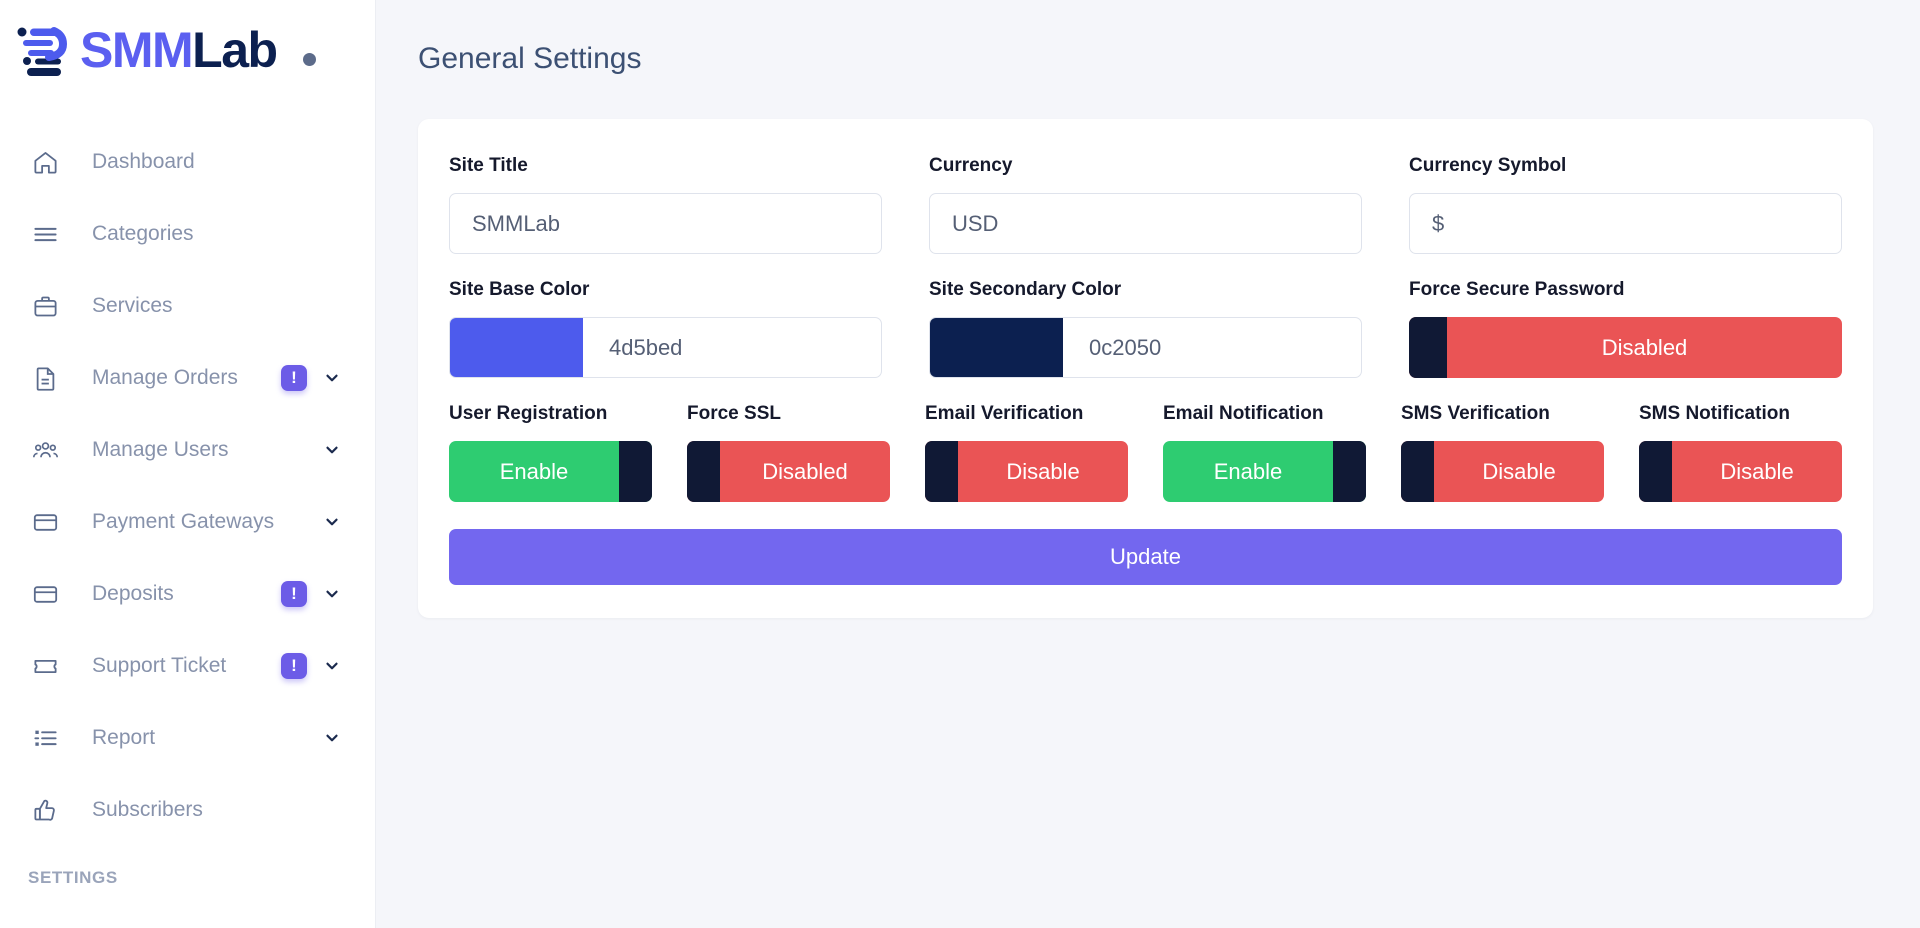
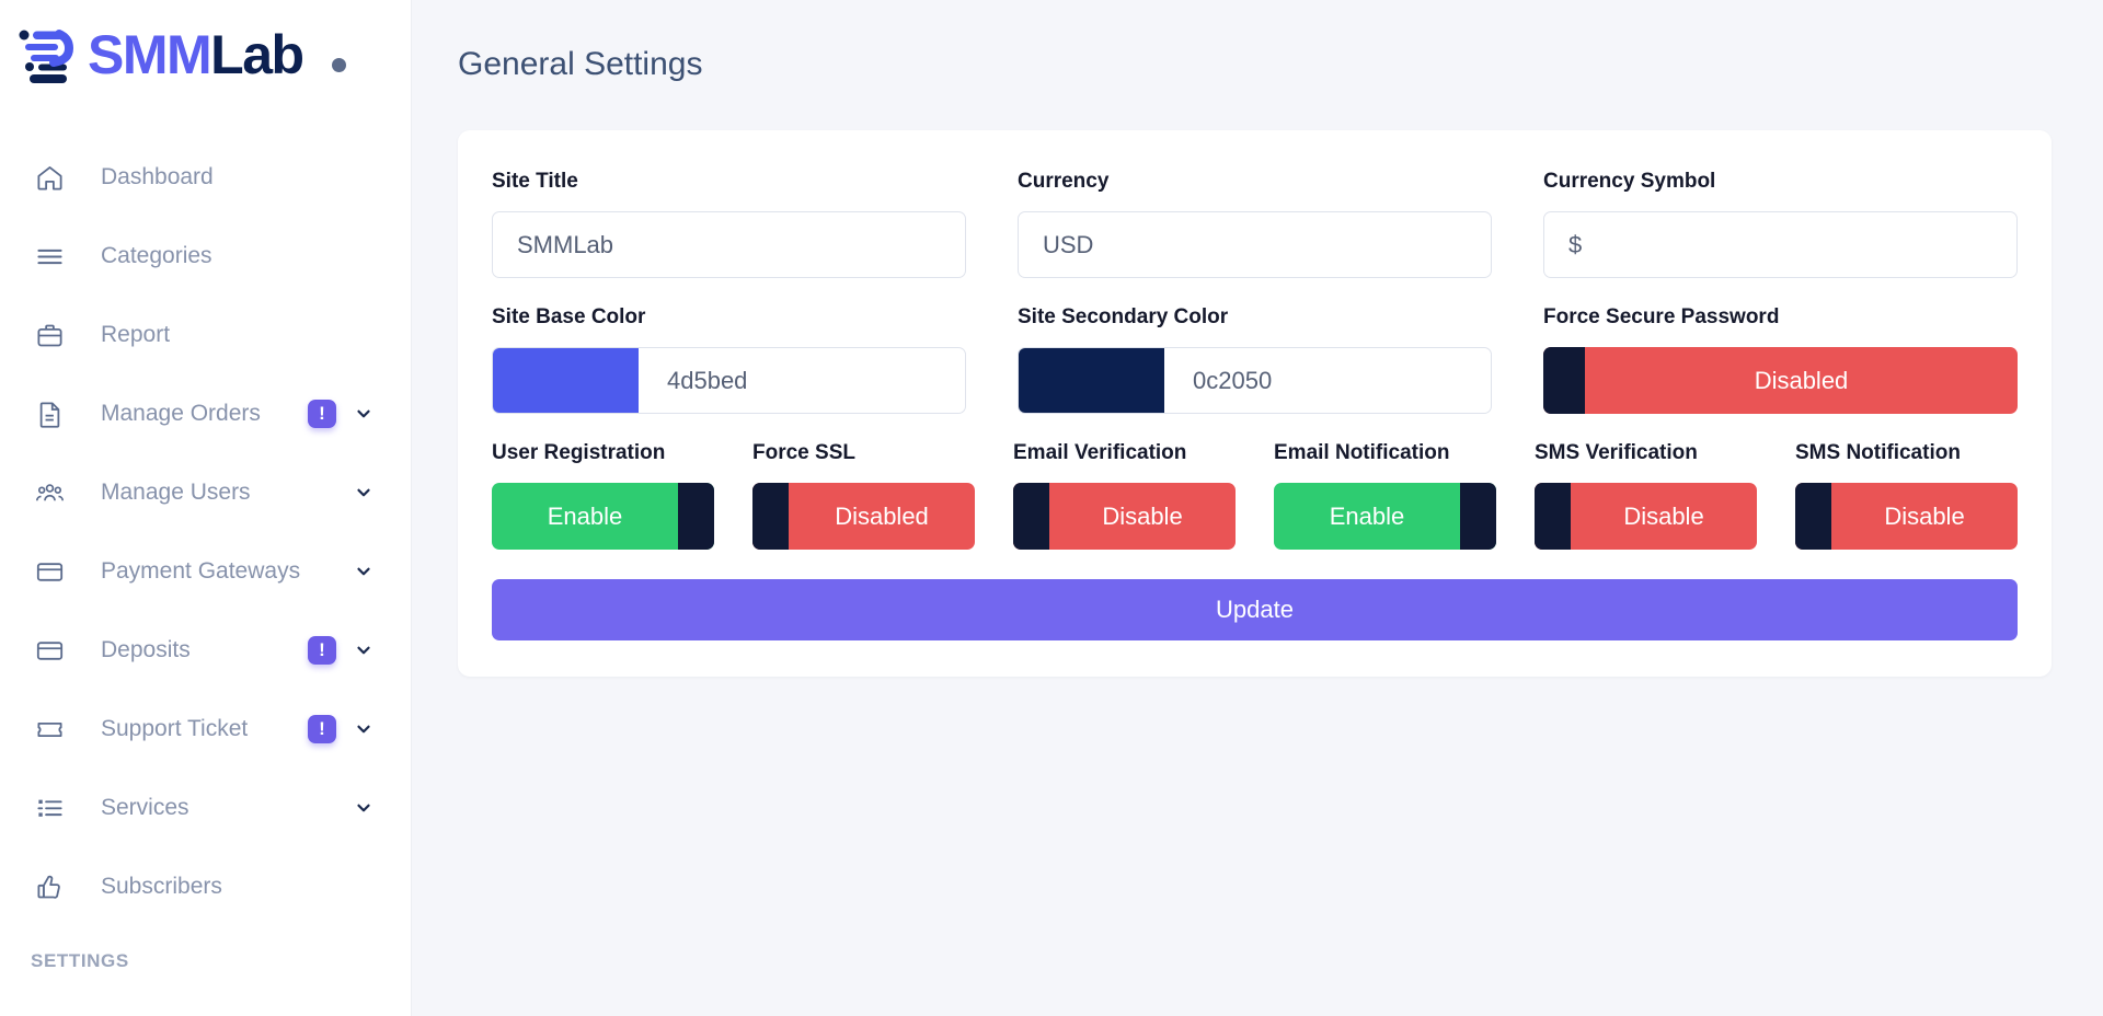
  SMMLab
  Dashboard
  Categories
- Services
+ Report
  Manage Orders
  !
  Manage Users
  Payment Gateways
  Deposits
  !
  Support Ticket
  !
- Report
+ Services
  Subscribers
  SETTINGS
  General Settings
  Site Title
  SMMLab
  Currency
  USD
  Currency Symbol
  $
  Site Base Color
  4d5bed
  Site Secondary Color
  0c2050
  Force Secure Password
  Disabled
  User Registration
  Enable
  Force SSL
  Disabled
  Email Verification
  Disable
  Email Notification
  Enable
  SMS Verification
  Disable
  SMS Notification
  Disable
  Update
